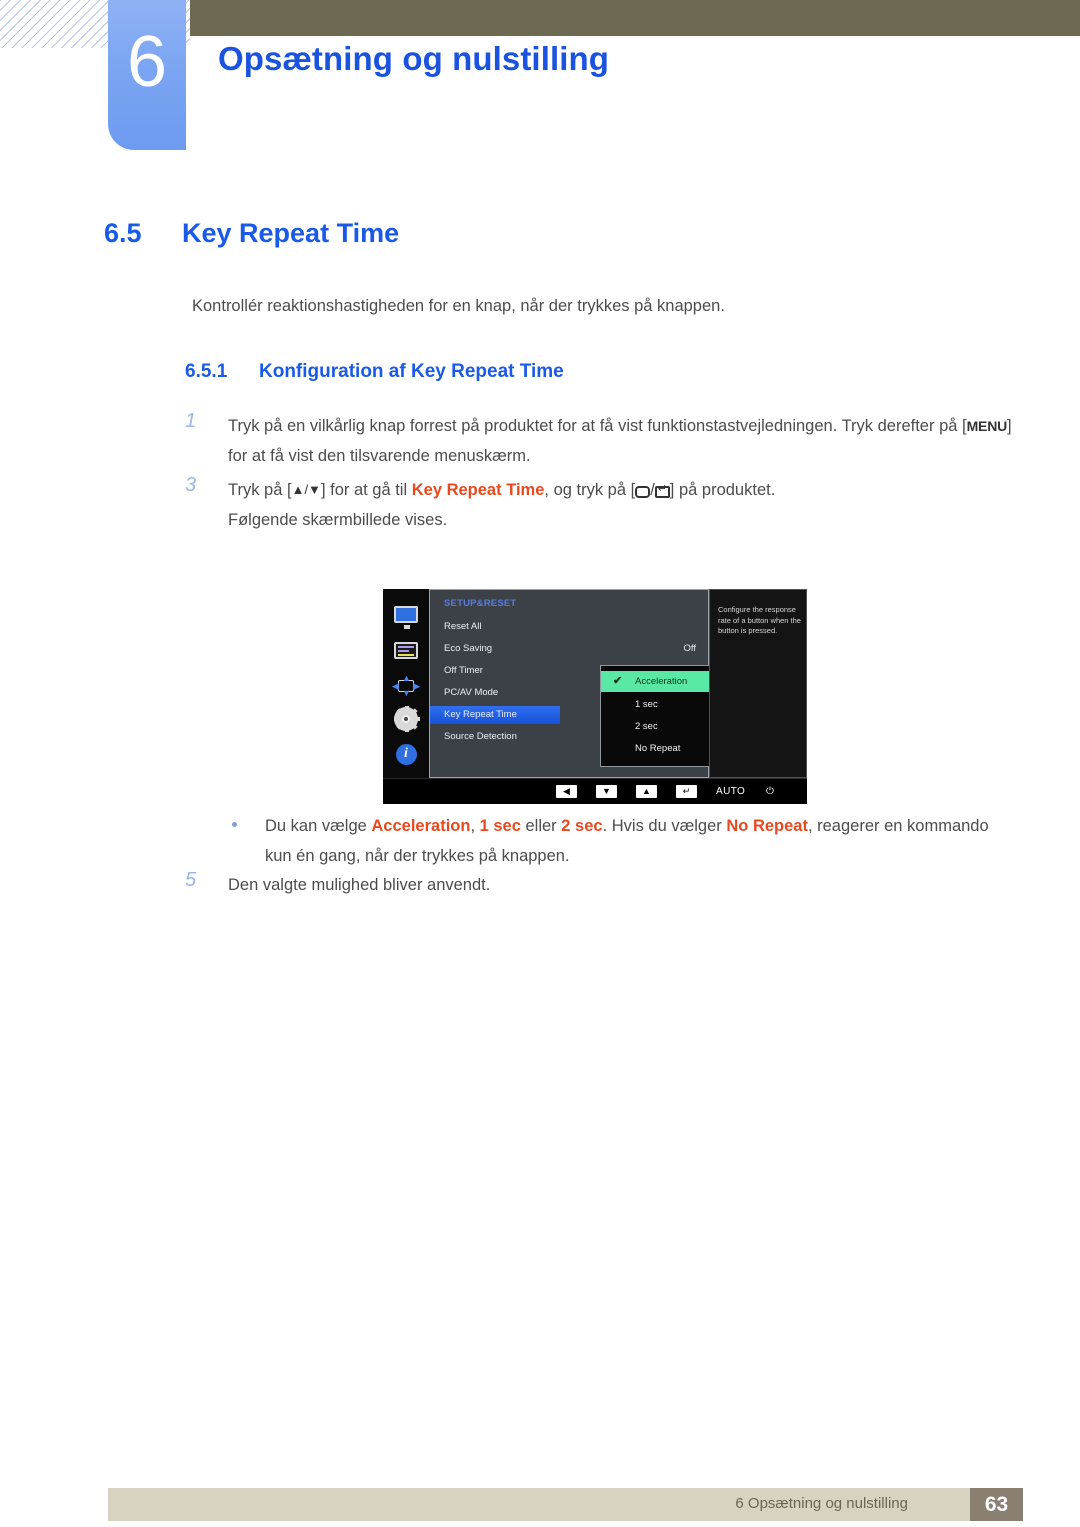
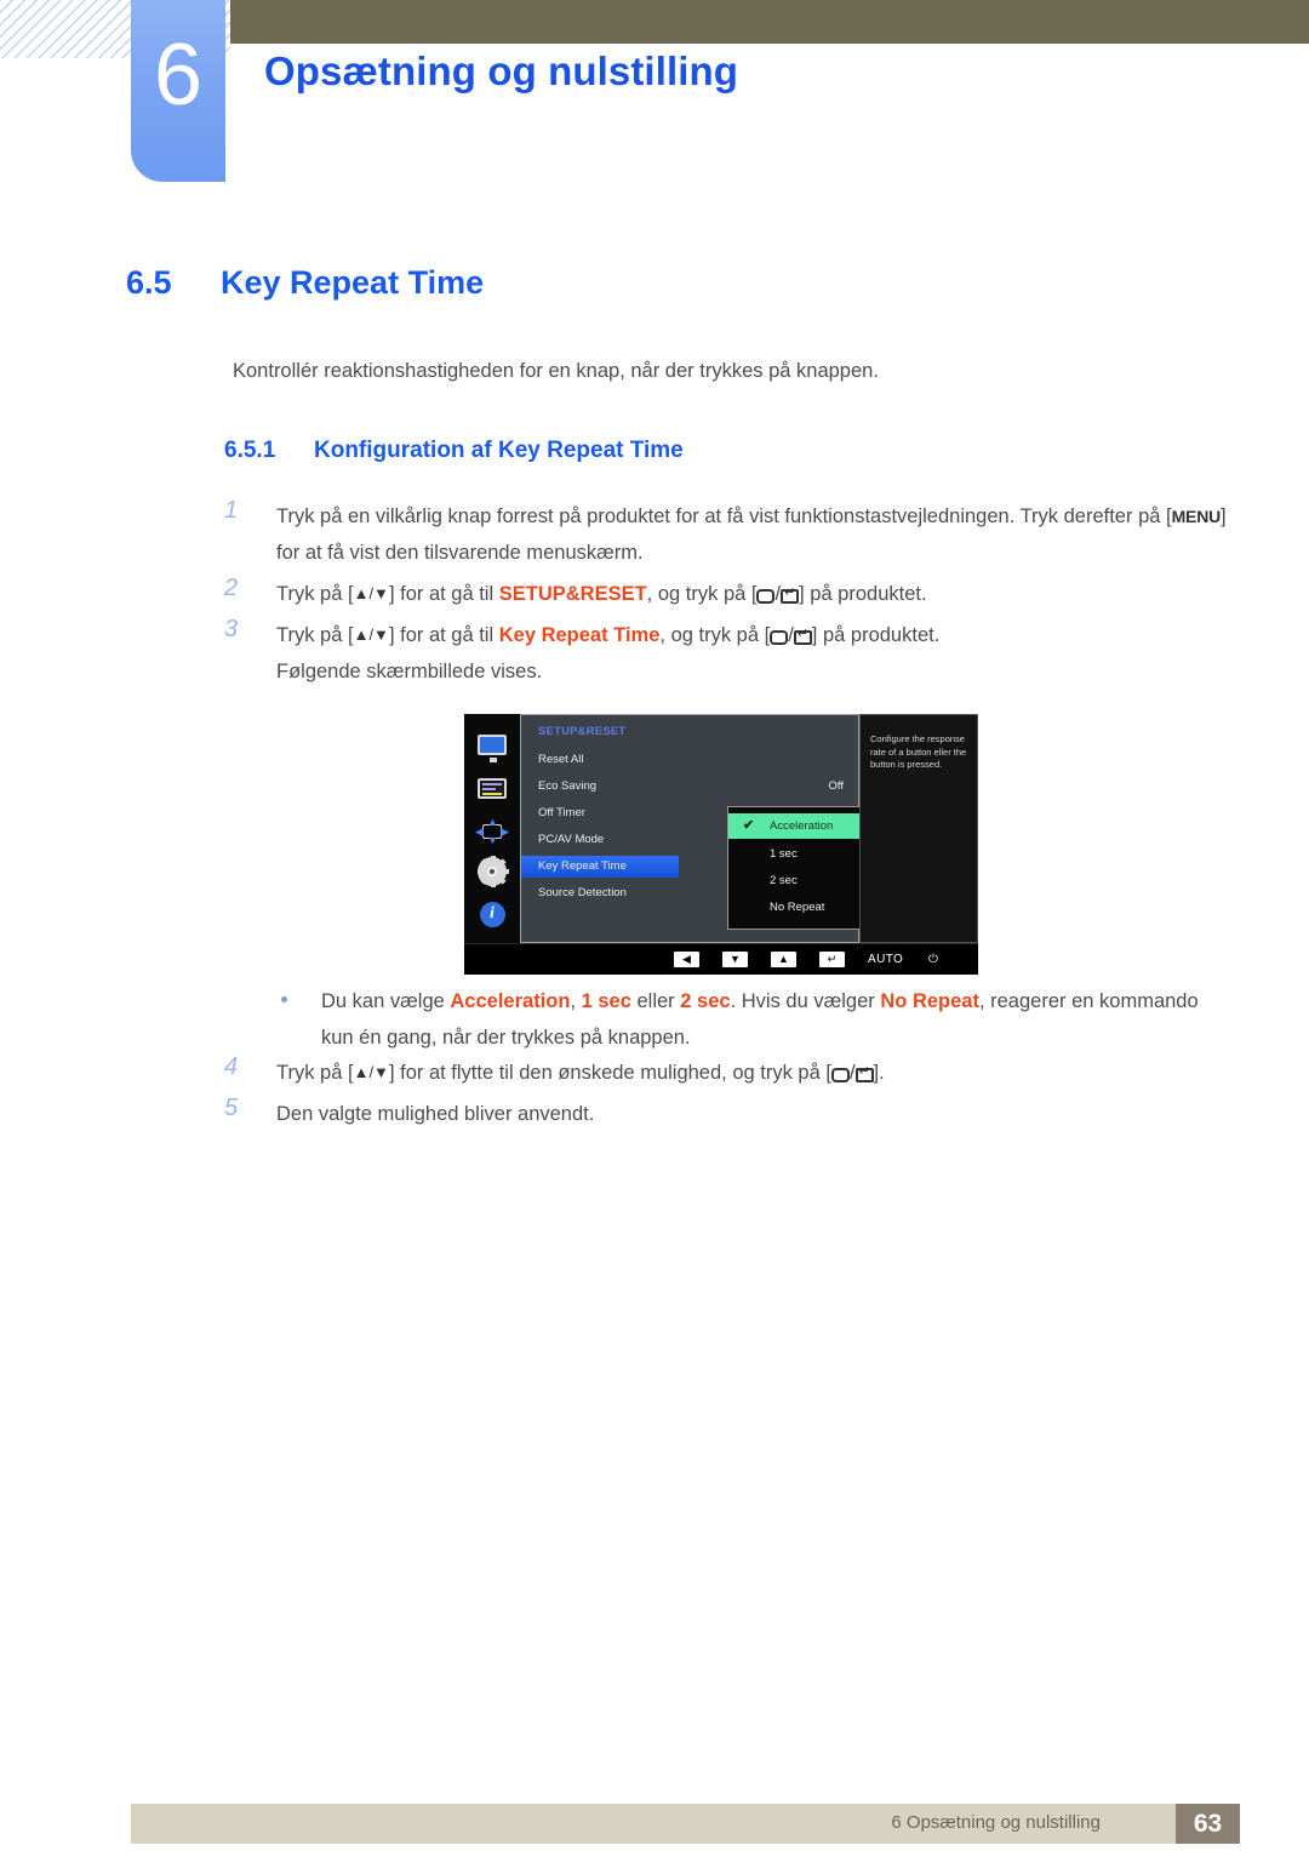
  6
  Opsætning og nulstilling
  6.5 Key Repeat Time
  Kontrollér reaktionshastigheden for en knap, når der trykkes på knappen.
  6.5.1 Konfiguration af Key Repeat Time
  1
  Tryk på en vilkårlig knap forrest på produktet for at få vist funktionstastvejledningen. Tryk derefter på [MENU] for at få vist den tilsvarende menuskærm.
+ 2
+ Tryk på [▲/▼] for at gå til SETUP&RESET, og tryk på [ / ] på produktet.
  3
  Tryk på [▲/▼] for at gå til Key Repeat Time, og tryk på [ / ] på produktet.
  Følgende skærmbillede vises.
  ◀
  ▶
  ▲
  ▼
  i
  SETUP&RESET
  Reset All
  Eco Saving
  Off
  Off Timer
  PC/AV Mode
  Key Repeat Time
  Source Detection
  ✔
  Acceleration
  1 sec
  2 sec
  No Repeat
- Configure the response rate of a button when the button is pressed.
+ Configure the response rate of a button eller the button is pressed.
  ◀
  ▼
  ▲
  ↵
  AUTO
  ⏻
  Du kan vælge Acceleration, 1 sec eller 2 sec. Hvis du vælger No Repeat, reagerer en kommando kun én gang, når der trykkes på knappen.
+ 4
+ Tryk på [▲/▼] for at flytte til den ønskede mulighed, og tryk på [ / ].
  5
  Den valgte mulighed bliver anvendt.
  6 Opsætning og nulstilling
  63
